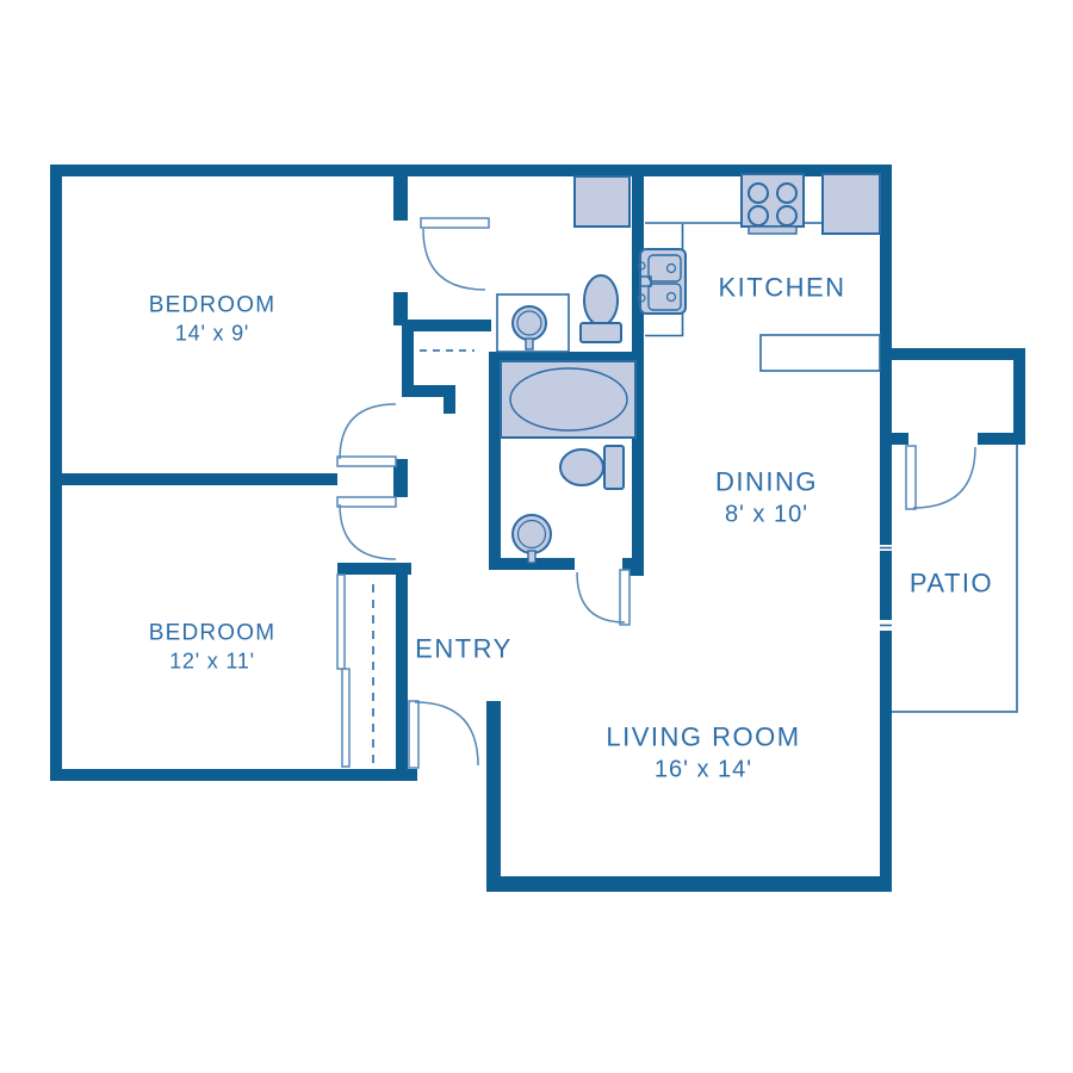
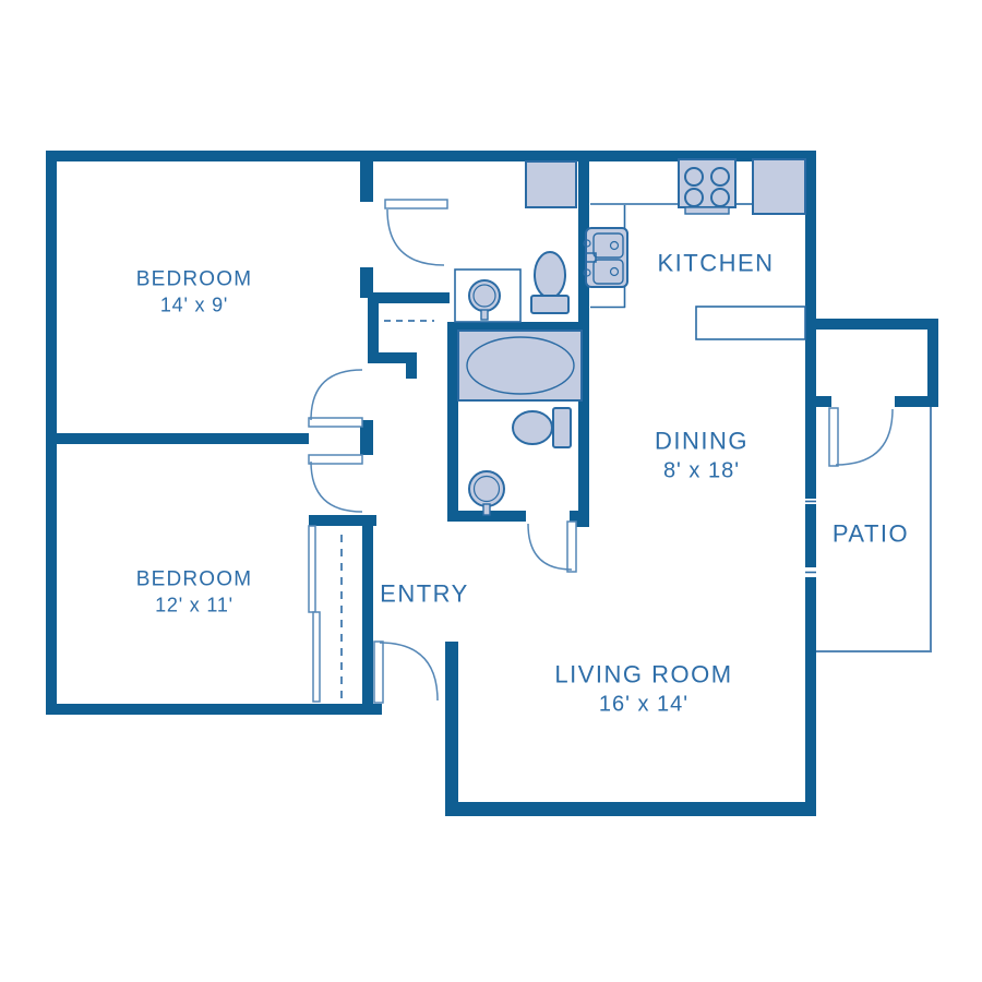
  BEDROOM
  14' x 9'
  BEDROOM
  12' x 11'
  KITCHEN
  DINING
- 8' x 10'
+ 8' x 18'
  LIVING ROOM
  16' x 14'
  ENTRY
  PATIO
